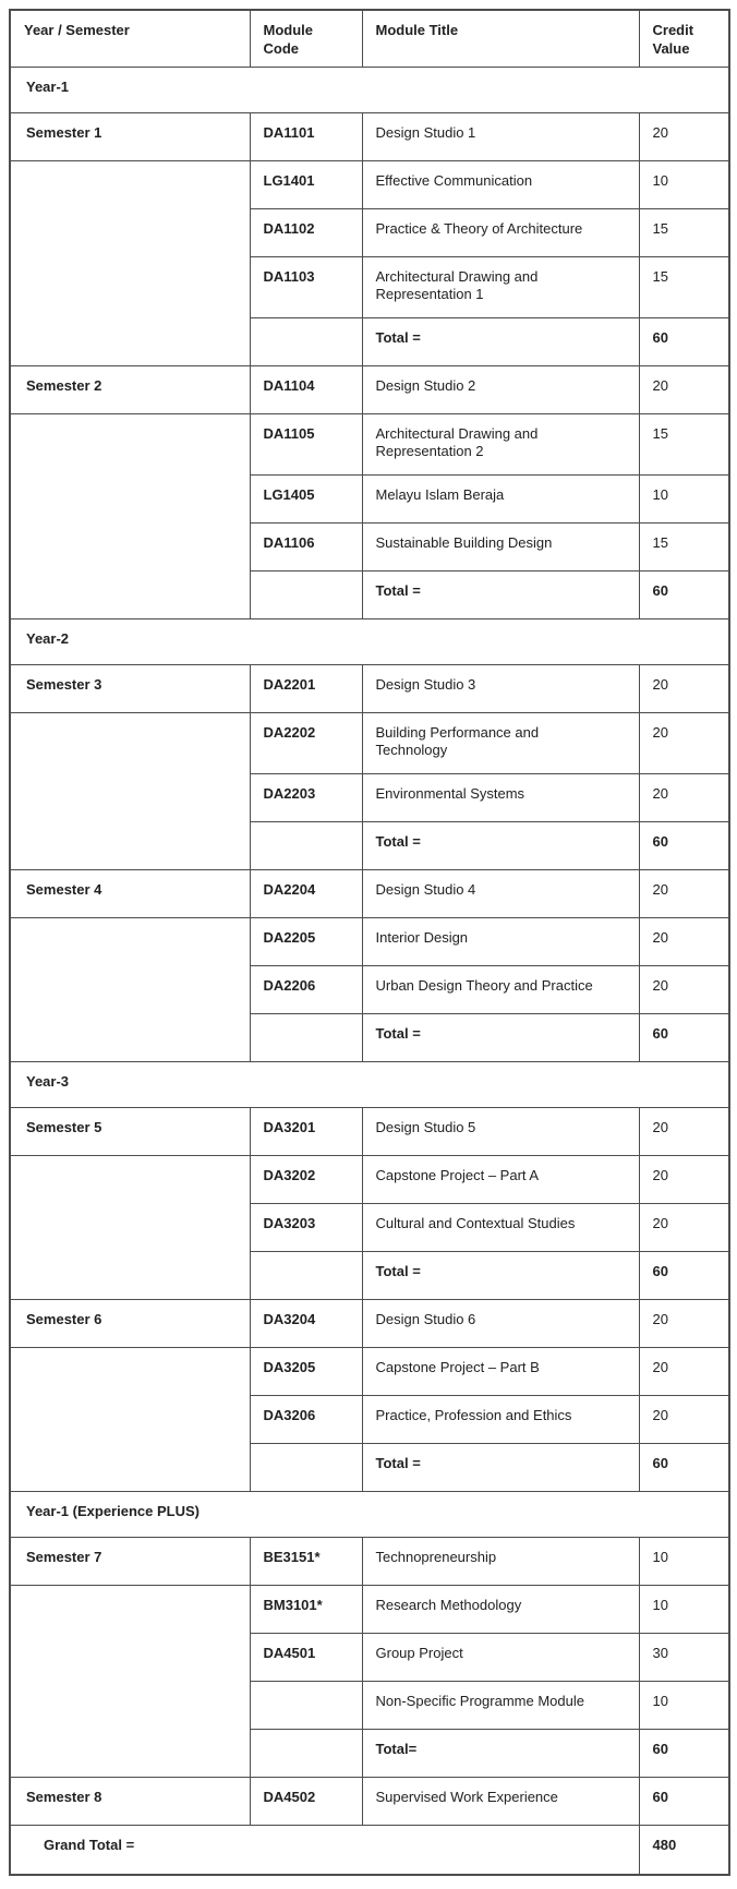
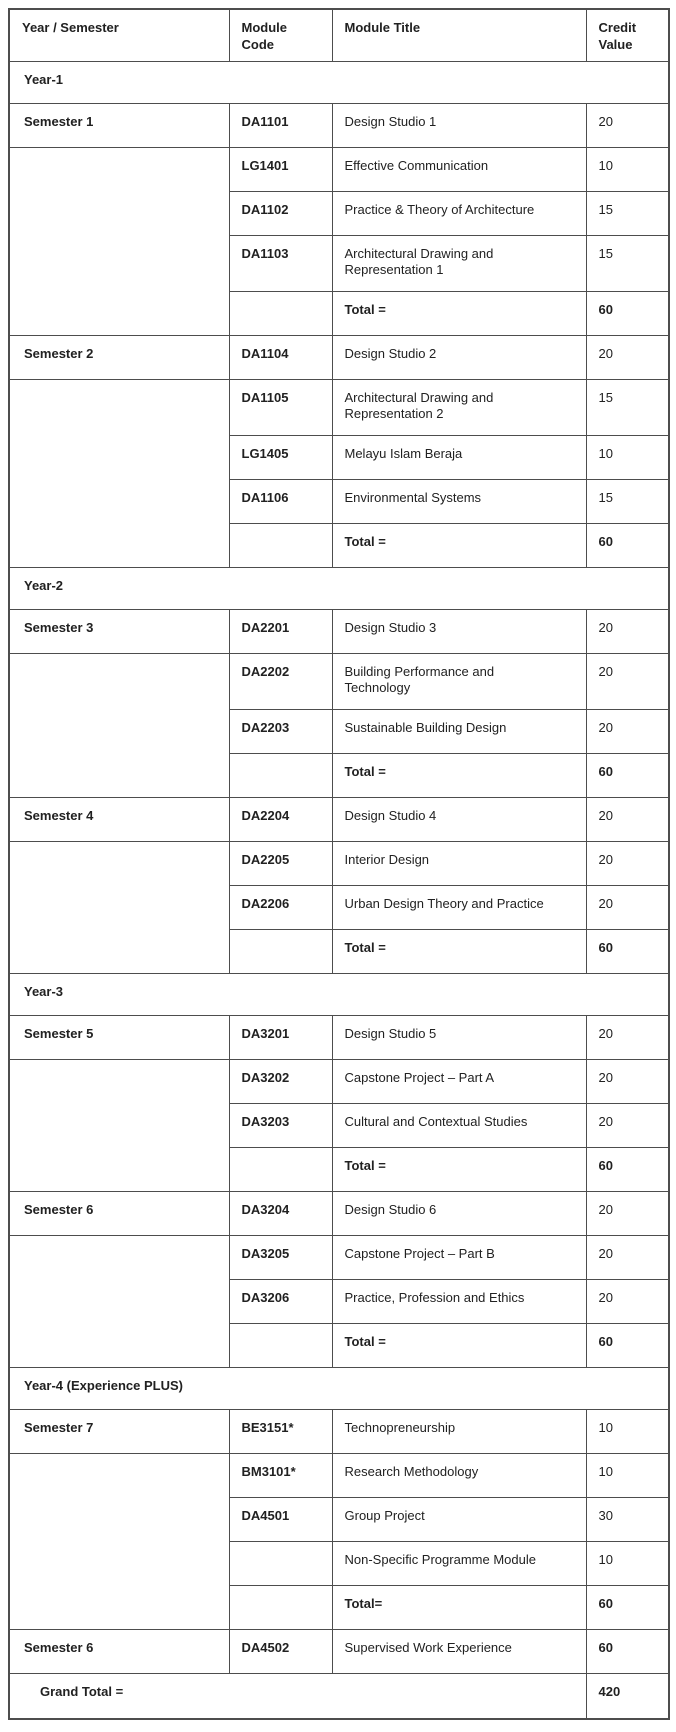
  Year / Semester	Module Code	Module Title	Credit Value
  Year-1
  Semester 1	DA1101	Design Studio 1	20
  	LG1401	Effective Communication	10
  DA1102	Practice & Theory of Architecture	15
  DA1103	Architectural Drawing and Representation 1	15
  	Total =	60
  Semester 2	DA1104	Design Studio 2	20
  	DA1105	Architectural Drawing and Representation 2	15
  LG1405	Melayu Islam Beraja	10
- DA1106	Sustainable Building Design	15
+ DA1106	Environmental Systems	15
  	Total =	60
  Year-2
  Semester 3	DA2201	Design Studio 3	20
  	DA2202	Building Performance and Technology	20
- DA2203	Environmental Systems	20
+ DA2203	Sustainable Building Design	20
  	Total =	60
  Semester 4	DA2204	Design Studio 4	20
  	DA2205	Interior Design	20
  DA2206	Urban Design Theory and Practice	20
  	Total =	60
  Year-3
  Semester 5	DA3201	Design Studio 5	20
  	DA3202	Capstone Project – Part A	20
  DA3203	Cultural and Contextual Studies	20
  	Total =	60
  Semester 6	DA3204	Design Studio 6	20
  	DA3205	Capstone Project – Part B	20
  DA3206	Practice, Profession and Ethics	20
  	Total =	60
- Year-1 (Experience PLUS)
+ Year-4 (Experience PLUS)
  Semester 7	BE3151*	Technopreneurship	10
  	BM3101*	Research Methodology	10
  DA4501	Group Project	30
  	Non-Specific Programme Module	10
  	Total=	60
- Semester 8	DA4502	Supervised Work Experience	60
+ Semester 6	DA4502	Supervised Work Experience	60
- Grand Total =	480
+ Grand Total =	420
